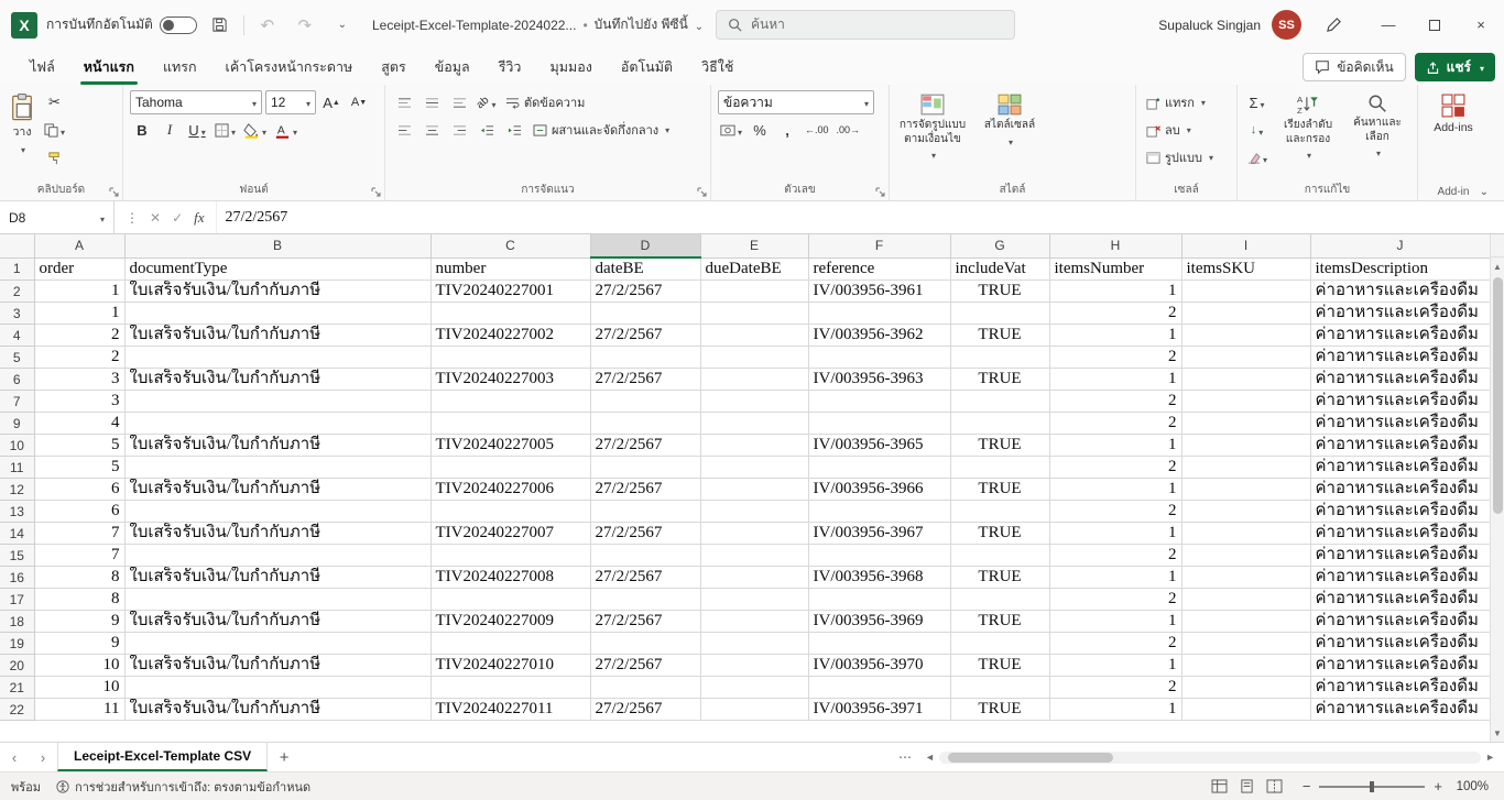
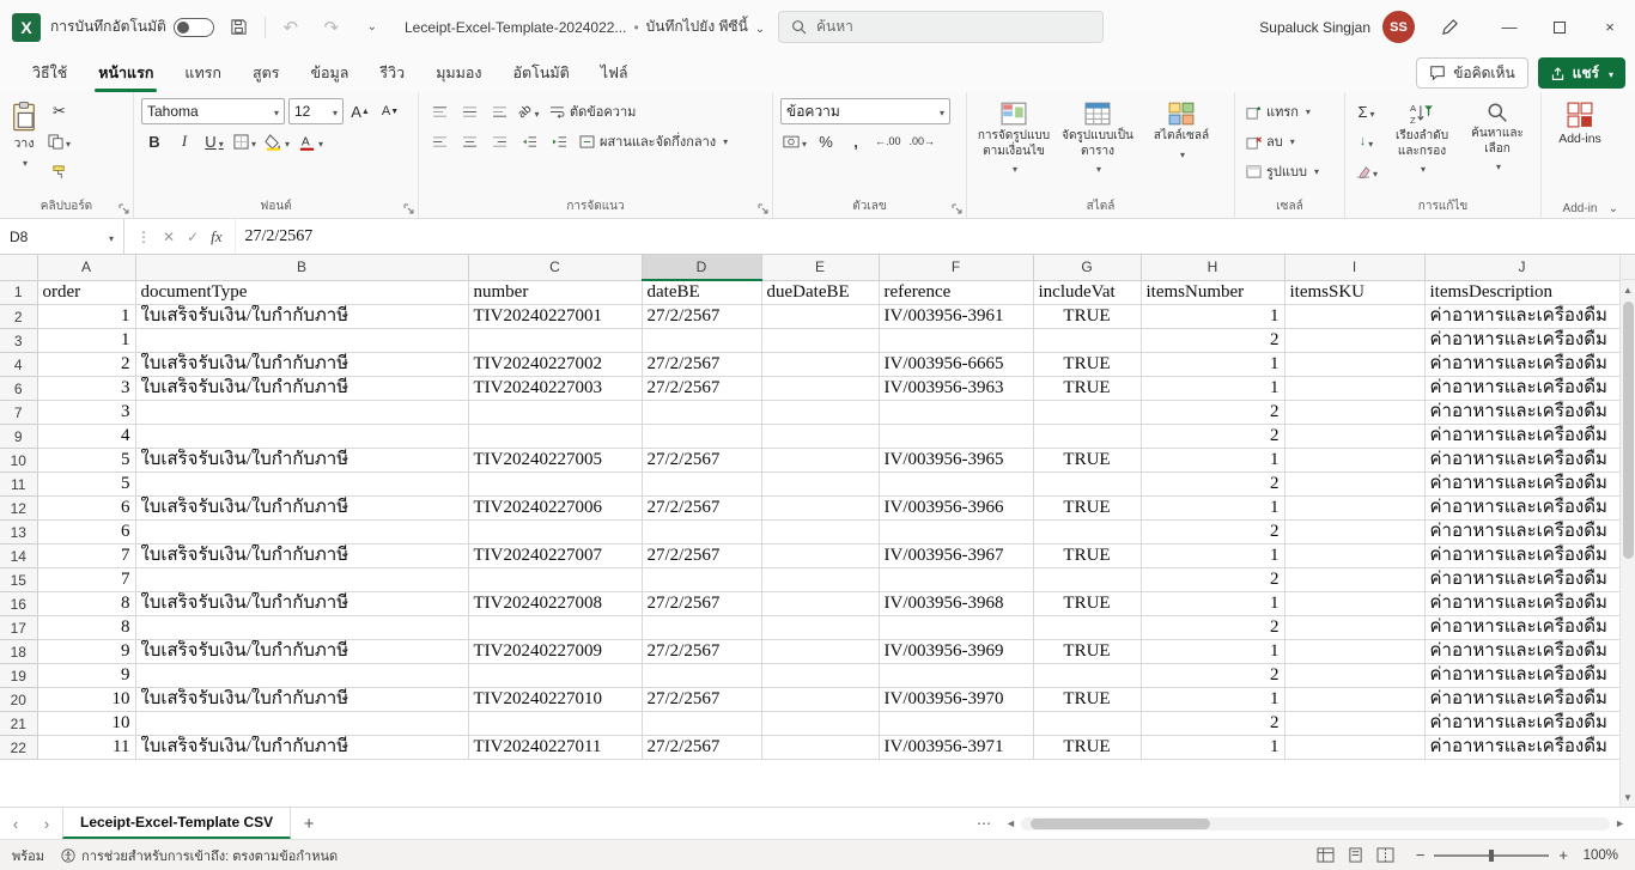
  X
  การบันทึกอัตโนมัติ
  ↶
  ↷
  Leceipt-Excel-Template-2024022...
  •
  บันทึกไปยัง พีซีนี้
  ค้นหา
  Supaluck Singjan
  SS
  —
  ×
- ไฟล์
+ วิธีใช้
  หน้าแรก
  แทรก
- เค้าโครงหน้ากระดาษ
  สูตร
  ข้อมูล
  รีวิว
  มุมมอง
  อัตโนมัติ
- วิธีใช้
+ ไฟล์
  ข้อคิดเห็น
  แชร์
  วาง
  ✂
  คลิปบอร์ด
  Tahoma
  12
  A
  A
  B
  I
  U
  A
  ฟอนต์
  ตัดข้อความ
  ผสานและจัดกึ่งกลาง
  การจัดแนว
  ข้อความ
  %
  ,
  ←.00
  .00→
  ตัวเลข
  การจัดรูปแบบตามเงื่อนไข
+ จัดรูปแบบเป็นตาราง
  สไตล์เซลล์
  สไตล์
  แทรก
  ลบ
  รูปแบบ
  เซลล์
  Σ
  ↓
  A
  Z
  เรียงลำดับและกรอง
  ค้นหาและเลือก
  การแก้ไข
  Add-ins
  Add-in
  D8
  ⋮
  ✕
  ✓
  fx
  27/2/2567
  	A	B	C	D	E	F	G	H	I	J
  1	order	documentType	number	dateBE	dueDateBE	reference	includeVat	itemsNumber	itemsSKU	itemsDescription
  2	1	ใบเสร็จรับเงิน/ใบกำกับภาษี	TIV20240227001	27/2/2567		IV/003956-3961	TRUE	1		ค่าอาหารและเครื่องดื่ม
  3	1							2		ค่าอาหารและเครื่องดื่ม
- 4	2	ใบเสร็จรับเงิน/ใบกำกับภาษี	TIV20240227002	27/2/2567		IV/003956-3962	TRUE	1		ค่าอาหารและเครื่องดื่ม
+ 4	2	ใบเสร็จรับเงิน/ใบกำกับภาษี	TIV20240227002	27/2/2567		IV/003956-6665	TRUE	1		ค่าอาหารและเครื่องดื่ม
- 5	2							2		ค่าอาหารและเครื่องดื่ม
  6	3	ใบเสร็จรับเงิน/ใบกำกับภาษี	TIV20240227003	27/2/2567		IV/003956-3963	TRUE	1		ค่าอาหารและเครื่องดื่ม
  7	3							2		ค่าอาหารและเครื่องดื่ม
  9	4							2		ค่าอาหารและเครื่องดื่ม
  10	5	ใบเสร็จรับเงิน/ใบกำกับภาษี	TIV20240227005	27/2/2567		IV/003956-3965	TRUE	1		ค่าอาหารและเครื่องดื่ม
  11	5							2		ค่าอาหารและเครื่องดื่ม
  12	6	ใบเสร็จรับเงิน/ใบกำกับภาษี	TIV20240227006	27/2/2567		IV/003956-3966	TRUE	1		ค่าอาหารและเครื่องดื่ม
  13	6							2		ค่าอาหารและเครื่องดื่ม
  14	7	ใบเสร็จรับเงิน/ใบกำกับภาษี	TIV20240227007	27/2/2567		IV/003956-3967	TRUE	1		ค่าอาหารและเครื่องดื่ม
  15	7							2		ค่าอาหารและเครื่องดื่ม
  16	8	ใบเสร็จรับเงิน/ใบกำกับภาษี	TIV20240227008	27/2/2567		IV/003956-3968	TRUE	1		ค่าอาหารและเครื่องดื่ม
  17	8							2		ค่าอาหารและเครื่องดื่ม
  18	9	ใบเสร็จรับเงิน/ใบกำกับภาษี	TIV20240227009	27/2/2567		IV/003956-3969	TRUE	1		ค่าอาหารและเครื่องดื่ม
  19	9							2		ค่าอาหารและเครื่องดื่ม
  20	10	ใบเสร็จรับเงิน/ใบกำกับภาษี	TIV20240227010	27/2/2567		IV/003956-3970	TRUE	1		ค่าอาหารและเครื่องดื่ม
  21	10							2		ค่าอาหารและเครื่องดื่ม
  22	11	ใบเสร็จรับเงิน/ใบกำกับภาษี	TIV20240227011	27/2/2567		IV/003956-3971	TRUE	1		ค่าอาหารและเครื่องดื่ม
  ▲
  ▼
  ‹
  ›
  Leceipt-Excel-Template CSV
  +
  ⋯
  ◄
  ►
  พร้อม
  การช่วยสำหรับการเข้าถึง: ตรงตามข้อกำหนด
  −
  +
  100%
